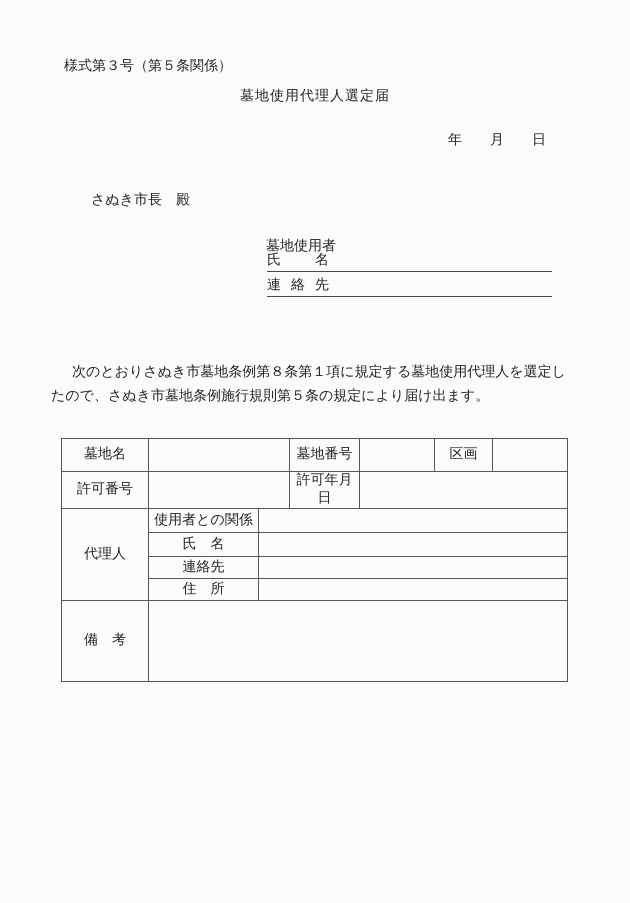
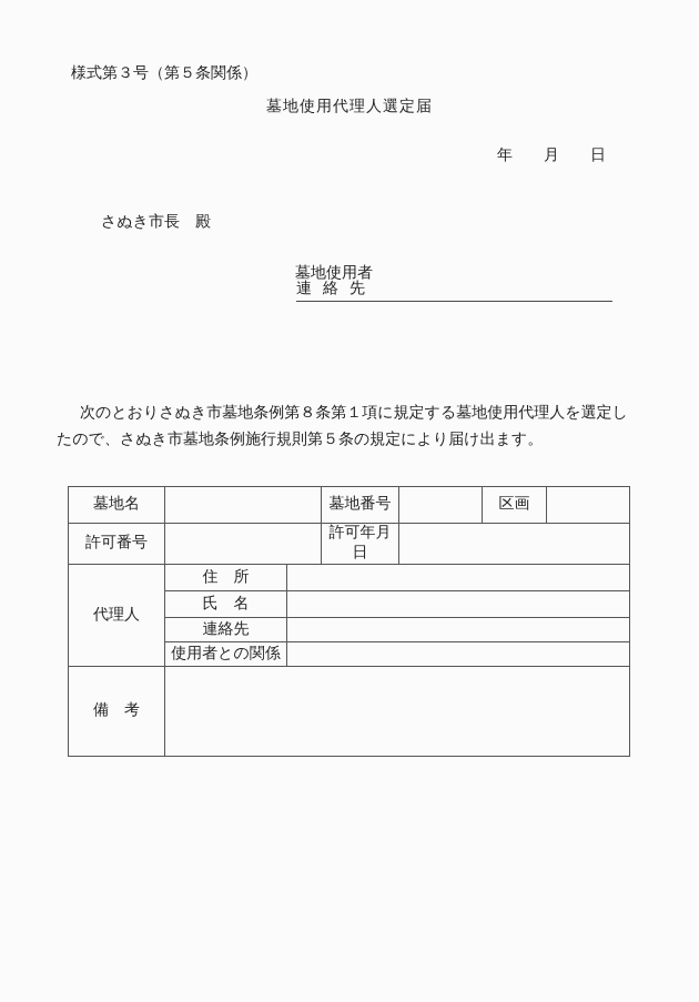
  様式第３号（第５条関係）
  墓地使用代理人選定届
  年 月 日
  さぬき市長 殿
  墓地使用者
- 氏名
  連絡先
  次のとおりさぬき市墓地条例第８条第１項に規定する墓地使用代理人を選定したので、さぬき市墓地条例施行規則第５条の規定により届け出ます。
  墓地名		墓地番号		区画
  許可番号		許可年月日
- 代理人	使用者との関係
+ 代理人	住 所
  氏 名
  連絡先
- 住 所
+ 使用者との関係
  備 考
